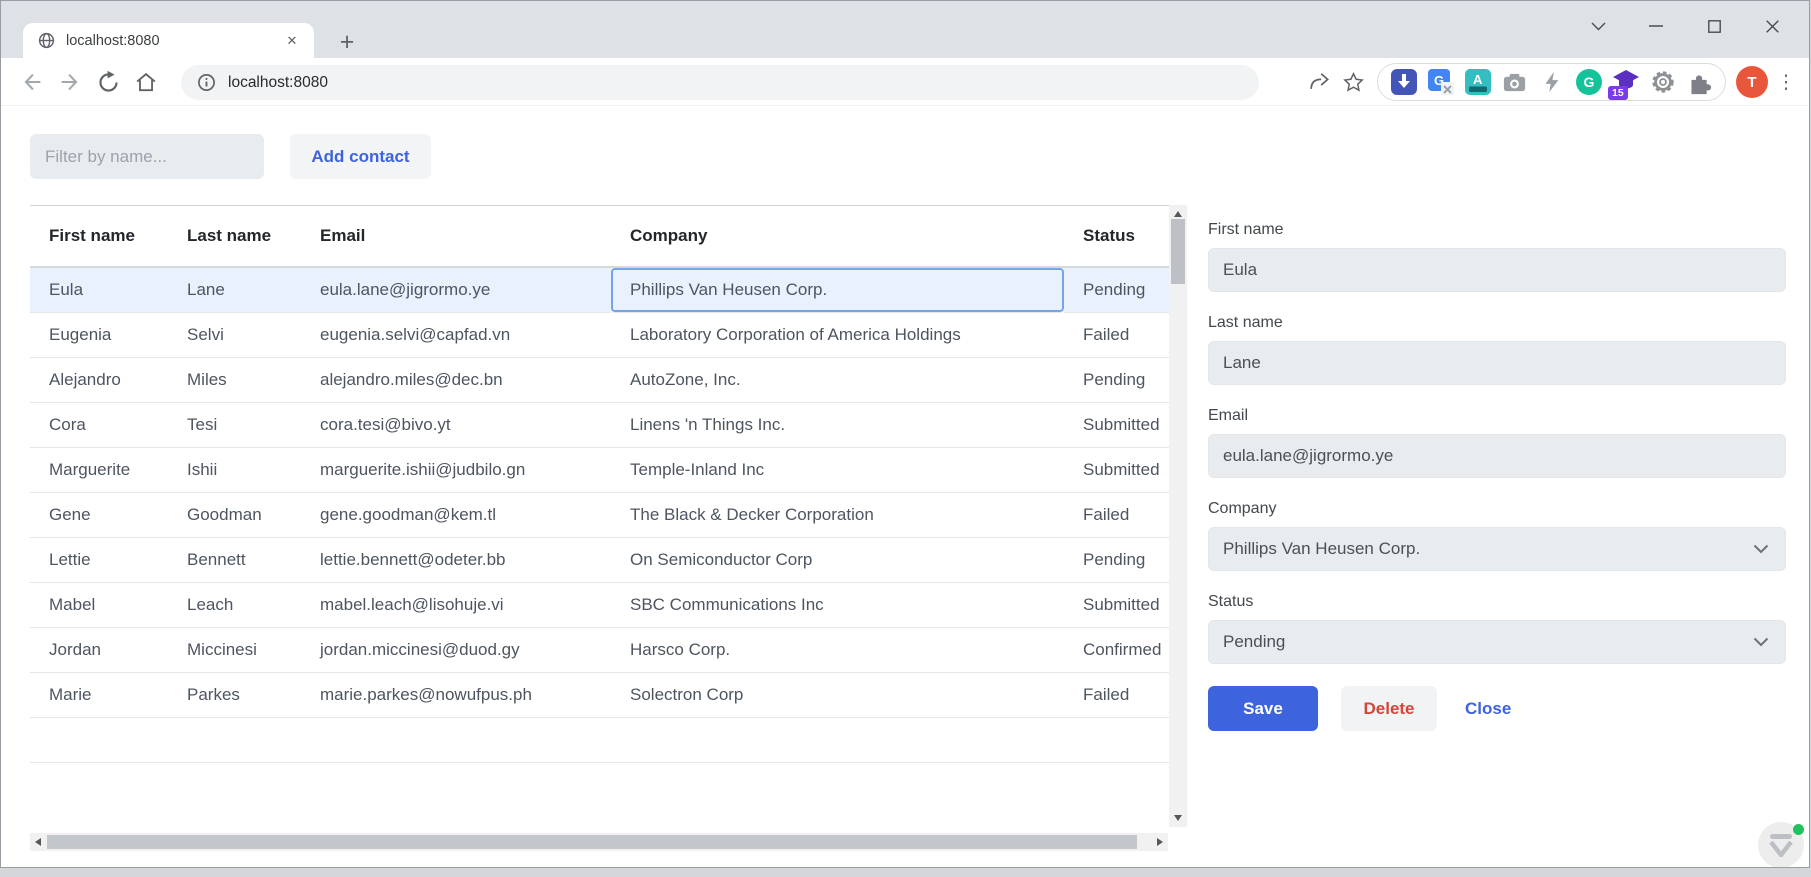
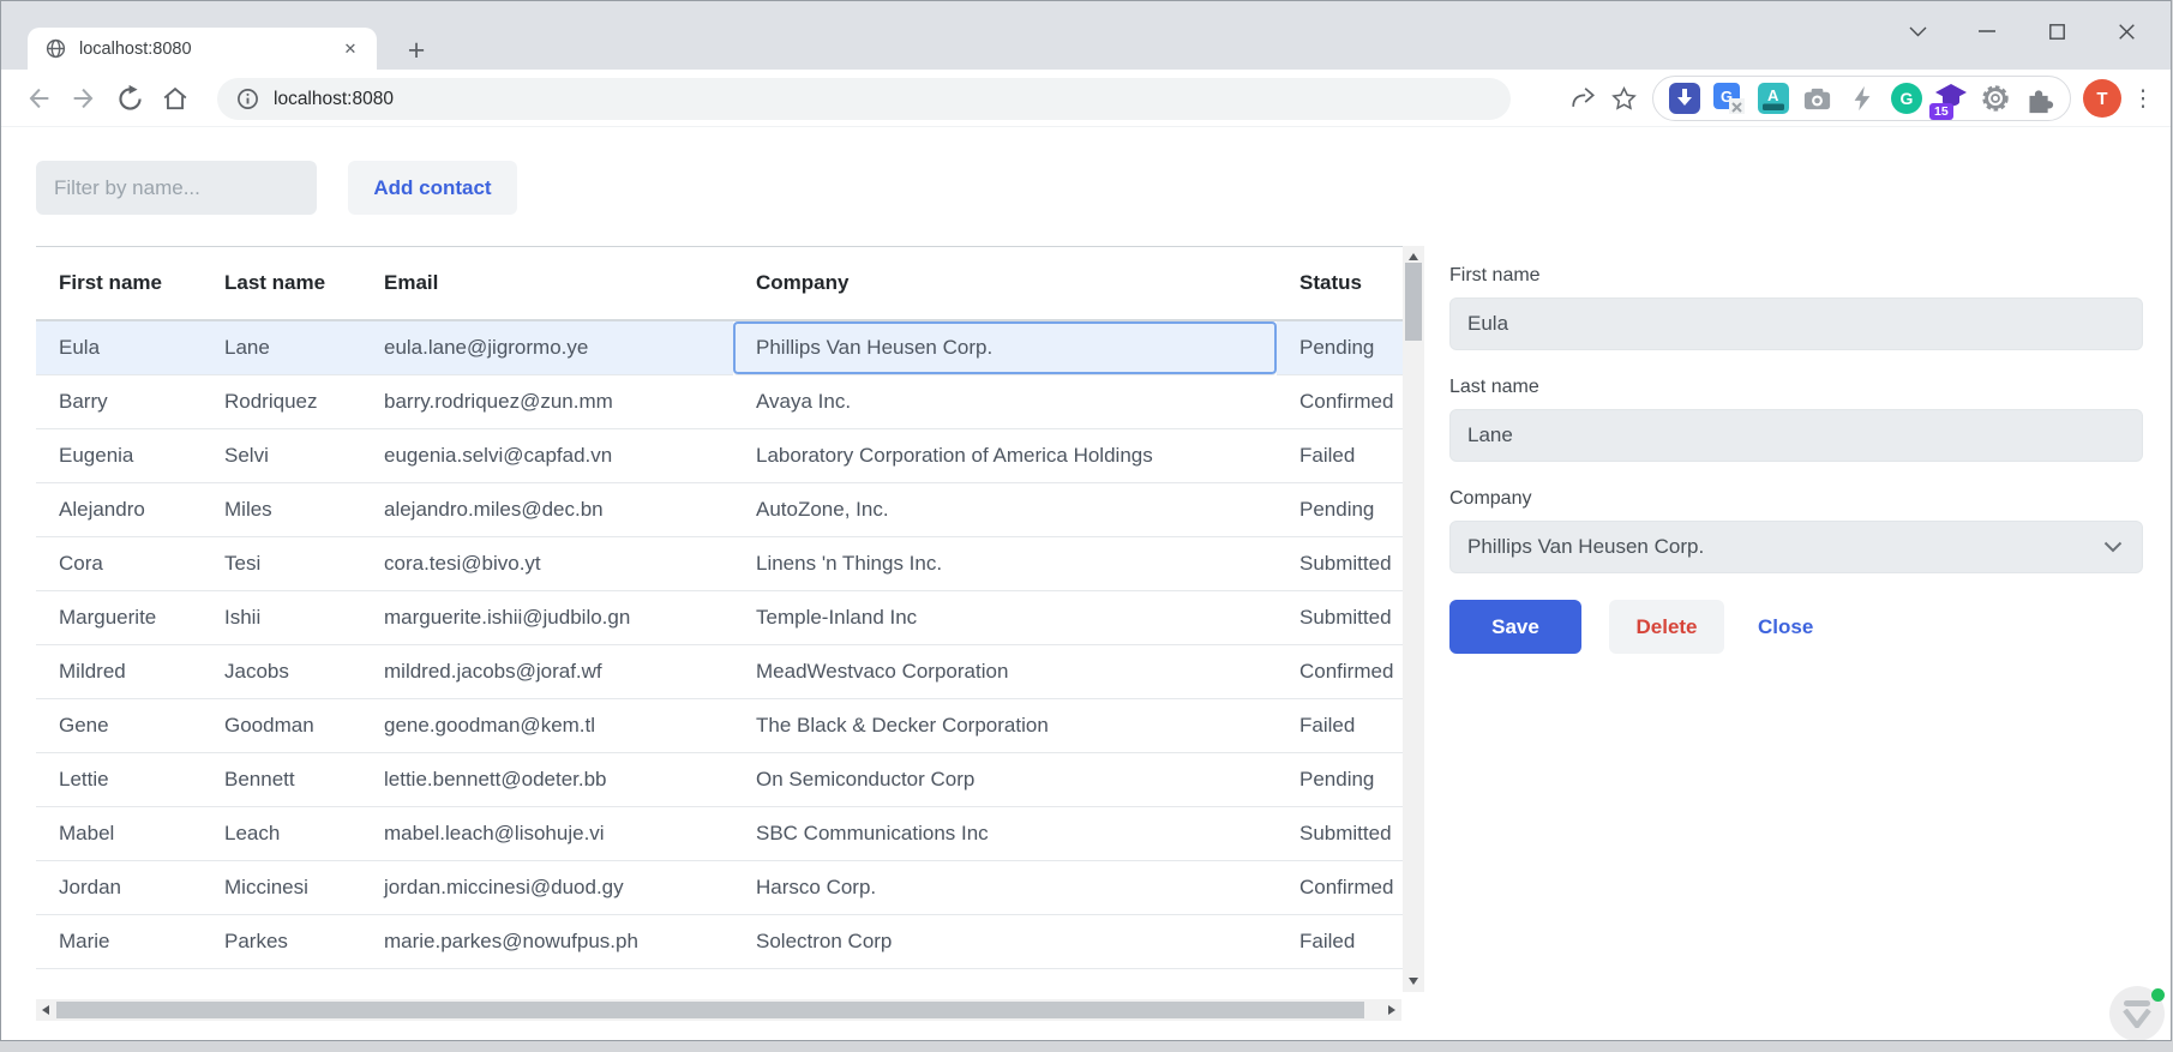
  localhost:8080
  ✕
  +
  localhost:8080
  G
  A
  G
  15
  T
  ⋮
  Filter by name...
  Add contact
  First name	Last name	Email	Company	Status
  Eula	Lane	eula.lane@jigrormo.ye	Phillips Van Heusen Corp.	Pending
+ Barry	Rodriquez	barry.rodriquez@zun.mm	Avaya Inc.	Confirmed
  Eugenia	Selvi	eugenia.selvi@capfad.vn	Laboratory Corporation of America Holdings	Failed
  Alejandro	Miles	alejandro.miles@dec.bn	AutoZone, Inc.	Pending
  Cora	Tesi	cora.tesi@bivo.yt	Linens 'n Things Inc.	Submitted
  Marguerite	Ishii	marguerite.ishii@judbilo.gn	Temple-Inland Inc	Submitted
+ Mildred	Jacobs	mildred.jacobs@joraf.wf	MeadWestvaco Corporation	Confirmed
  Gene	Goodman	gene.goodman@kem.tl	The Black & Decker Corporation	Failed
  Lettie	Bennett	lettie.bennett@odeter.bb	On Semiconductor Corp	Pending
  Mabel	Leach	mabel.leach@lisohuje.vi	SBC Communications Inc	Submitted
  Jordan	Miccinesi	jordan.miccinesi@duod.gy	Harsco Corp.	Confirmed
  Marie	Parkes	marie.parkes@nowufpus.ph	Solectron Corp	Failed
  First name
  Eula
  Last name
  Lane
- Email
- eula.lane@jigrormo.ye
  Company
  Phillips Van Heusen Corp.
- Status
- Pending
  Save
  Delete
  Close
